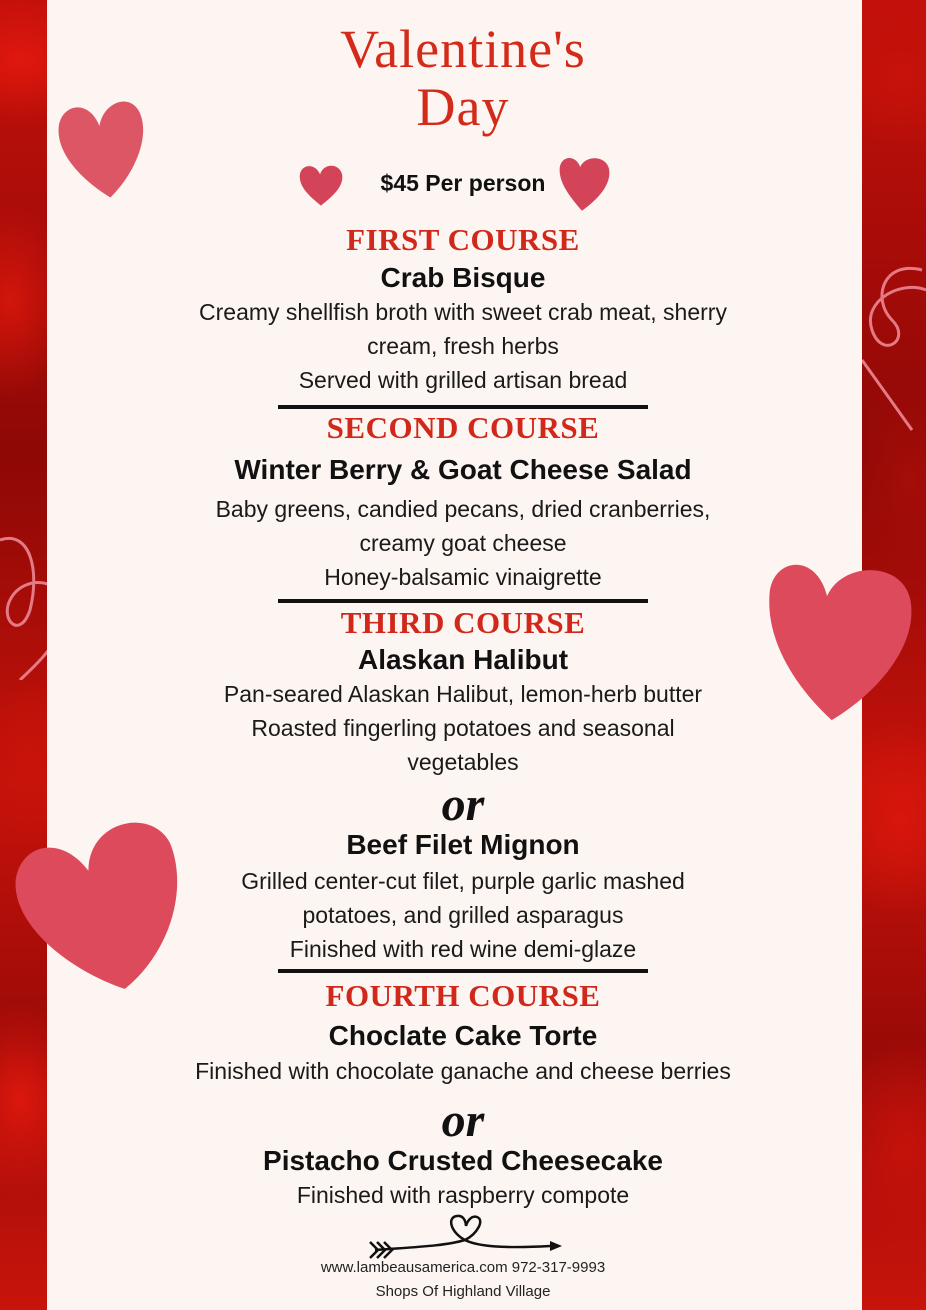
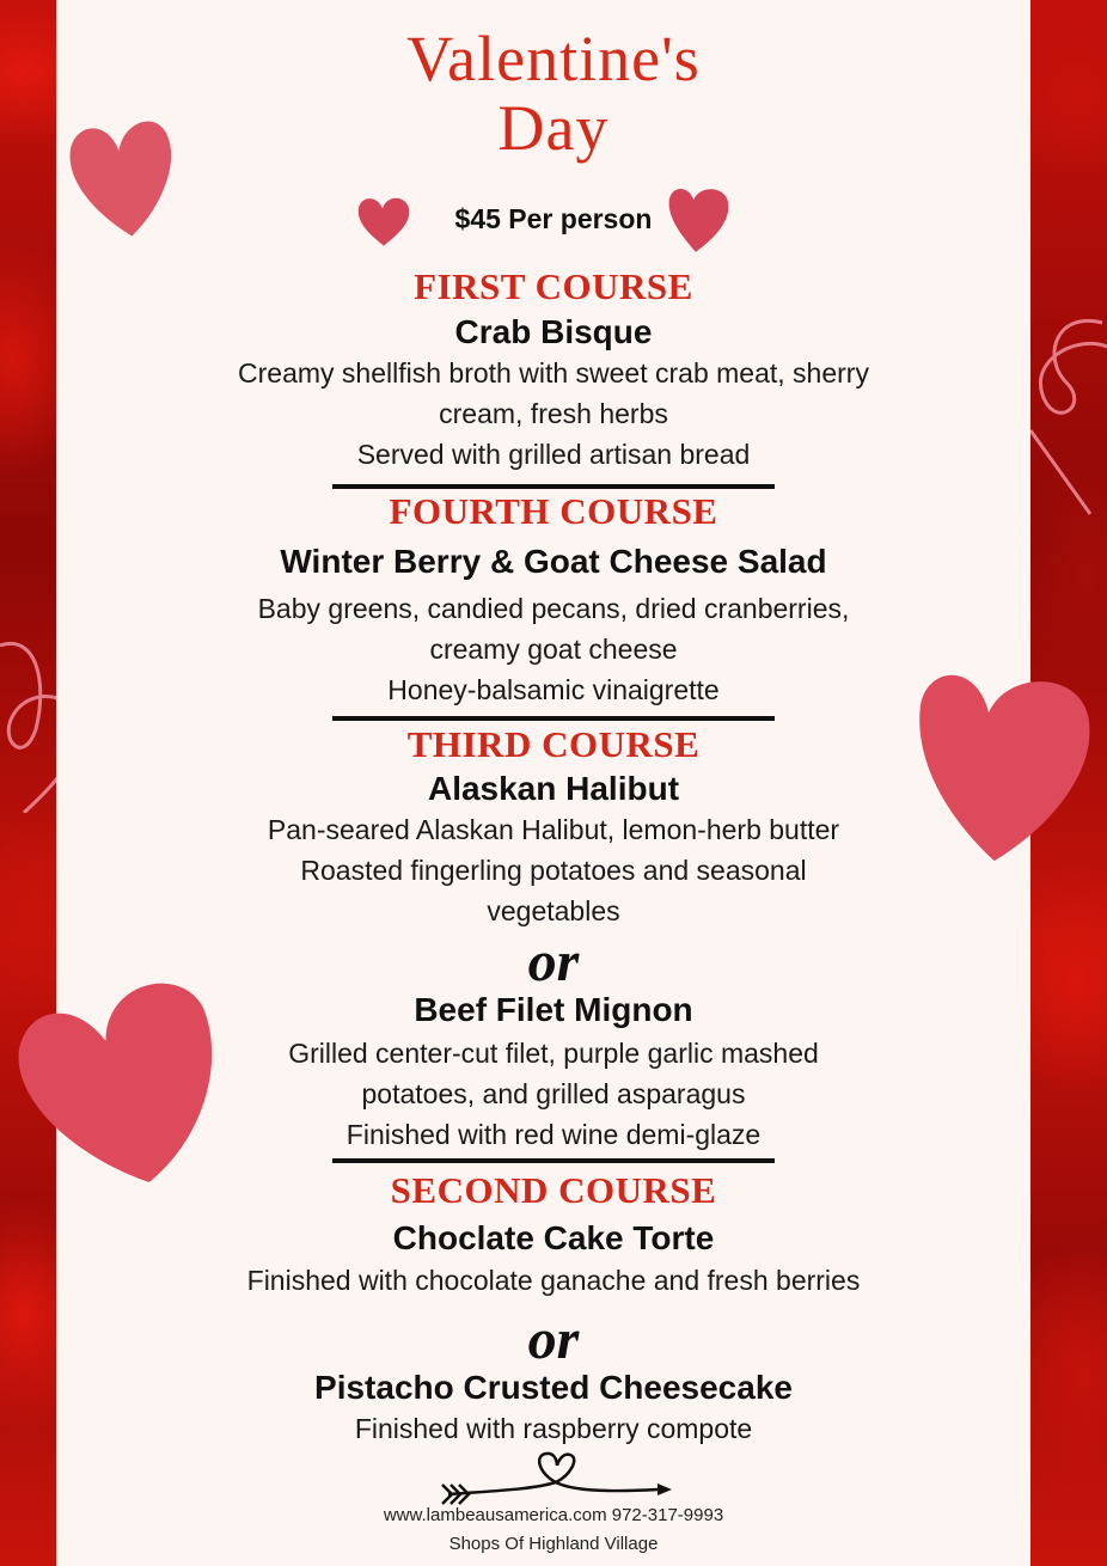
  Valentine's
  Day
  $45 Per person
  FIRST COURSE
  Crab Bisque
  Creamy shellfish broth with sweet crab meat, sherry
  cream, fresh herbs
  Served with grilled artisan bread
- SECOND COURSE
+ FOURTH COURSE
  Winter Berry & Goat Cheese Salad
  Baby greens, candied pecans, dried cranberries,
  creamy goat cheese
  Honey-balsamic vinaigrette
  THIRD COURSE
  Alaskan Halibut
  Pan-seared Alaskan Halibut, lemon-herb butter
  Roasted fingerling potatoes and seasonal
  vegetables
  or
  Beef Filet Mignon
  Grilled center-cut filet, purple garlic mashed
  potatoes, and grilled asparagus
  Finished with red wine demi-glaze
- FOURTH COURSE
+ SECOND COURSE
  Choclate Cake Torte
- Finished with chocolate ganache and cheese berries
+ Finished with chocolate ganache and fresh berries
  or
  Pistacho Crusted Cheesecake
  Finished with raspberry compote
  www.lambeausamerica.com 972-317-9993
  Shops Of Highland Village
